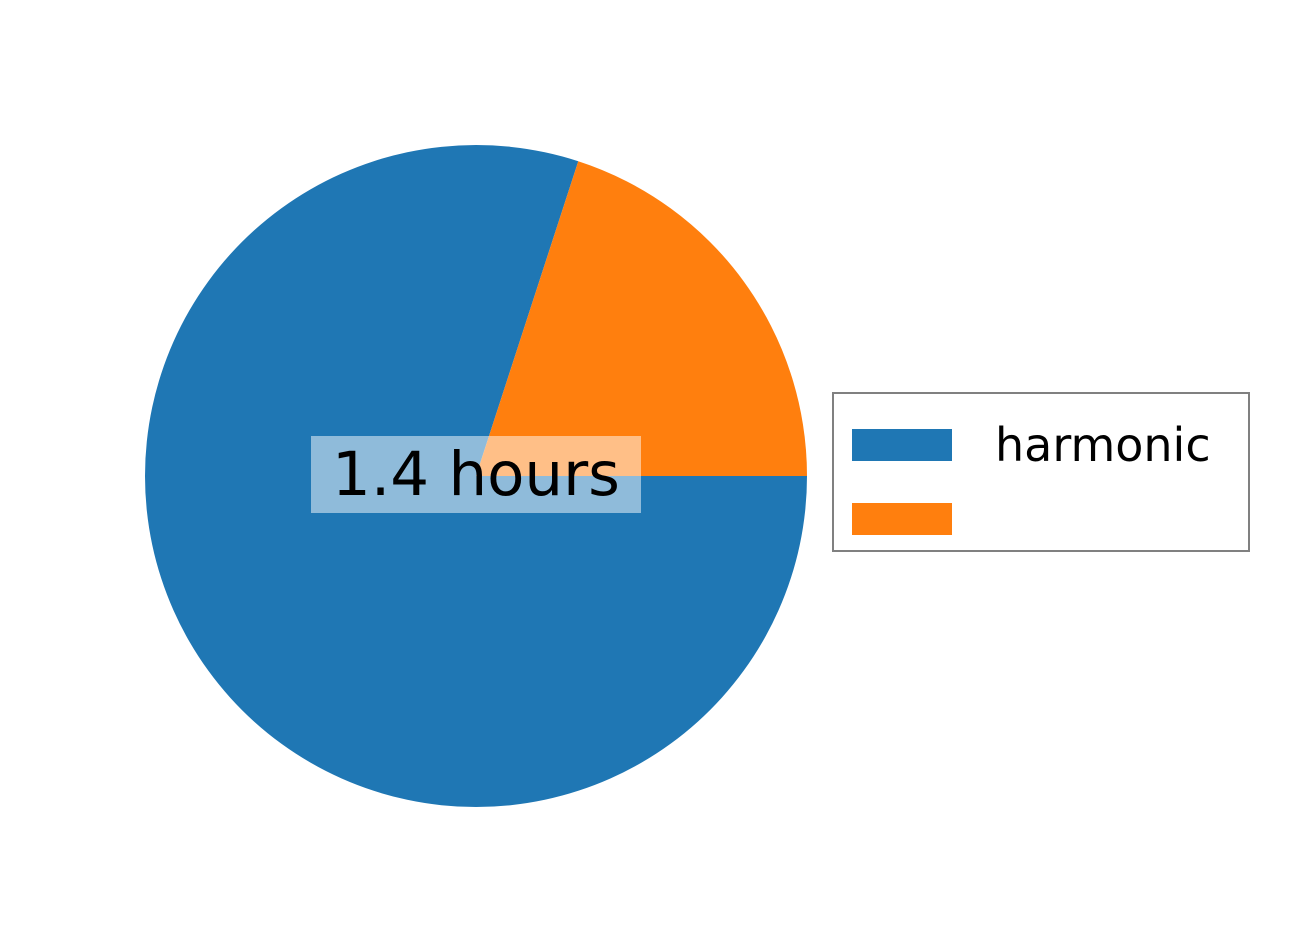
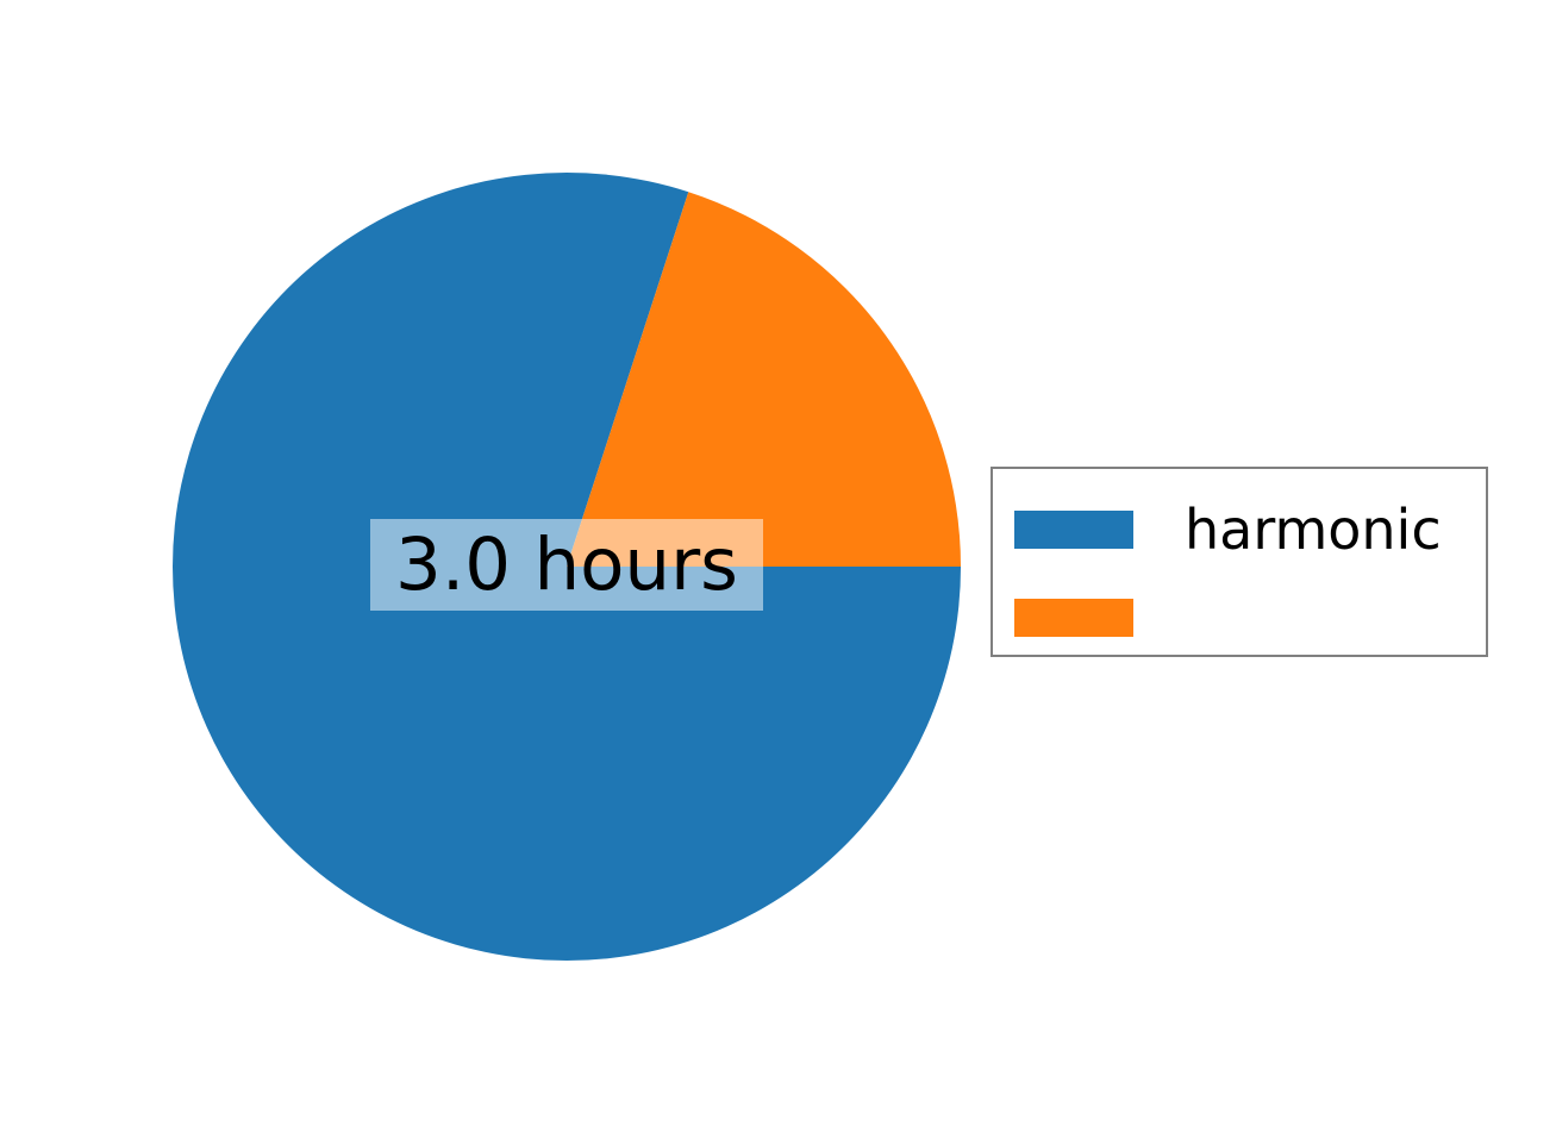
- 1.4 hours
+ 3.0 hours
  harmonic
